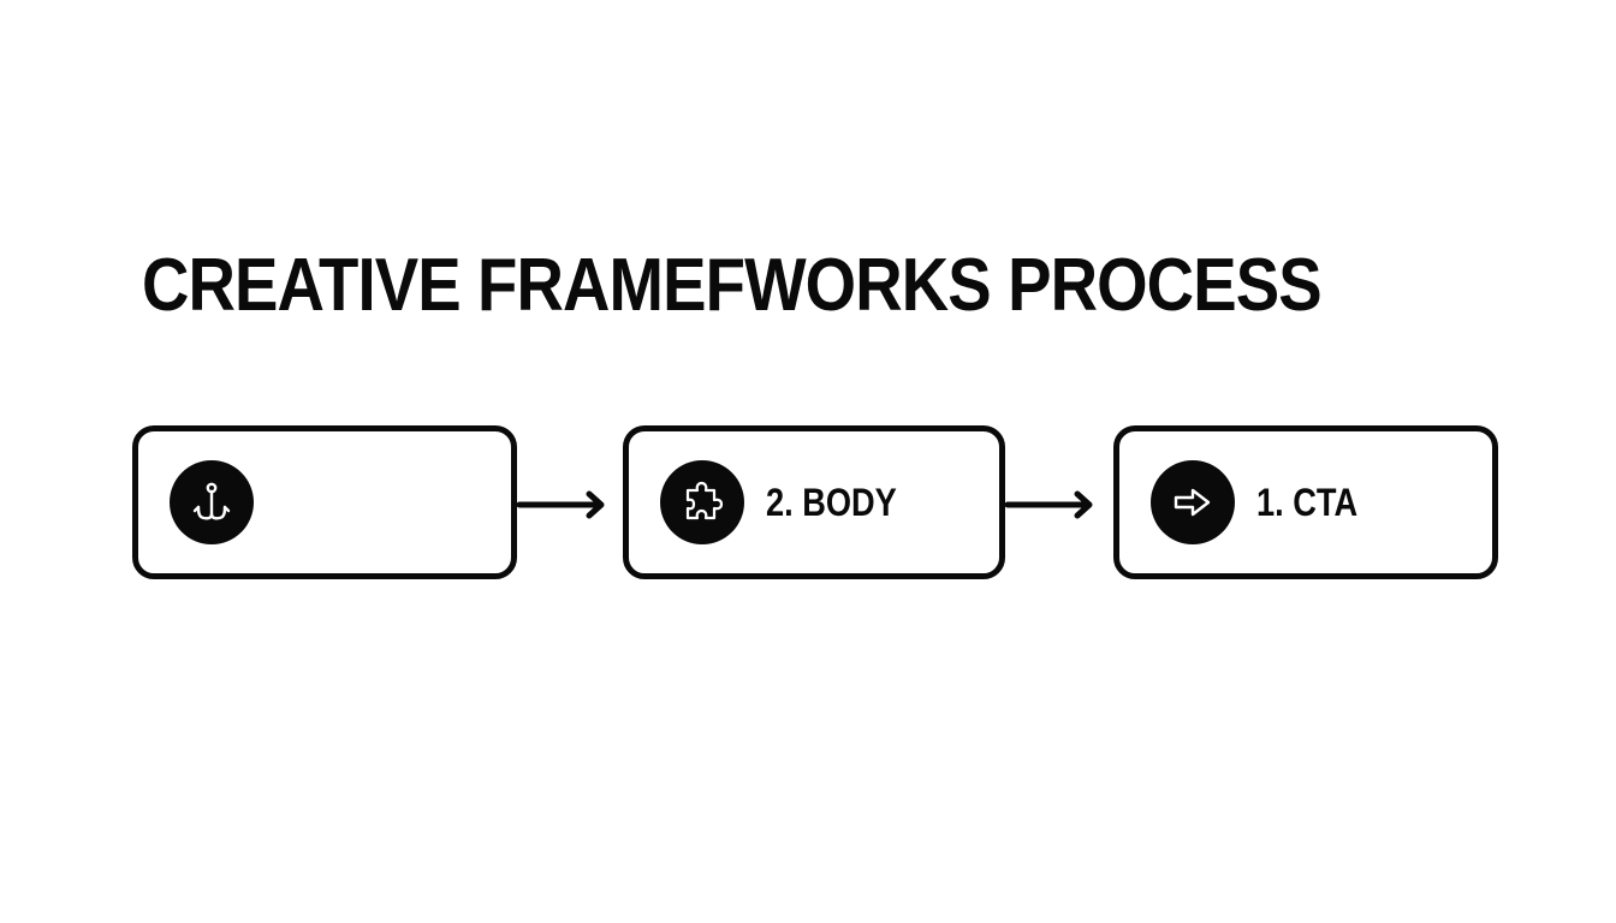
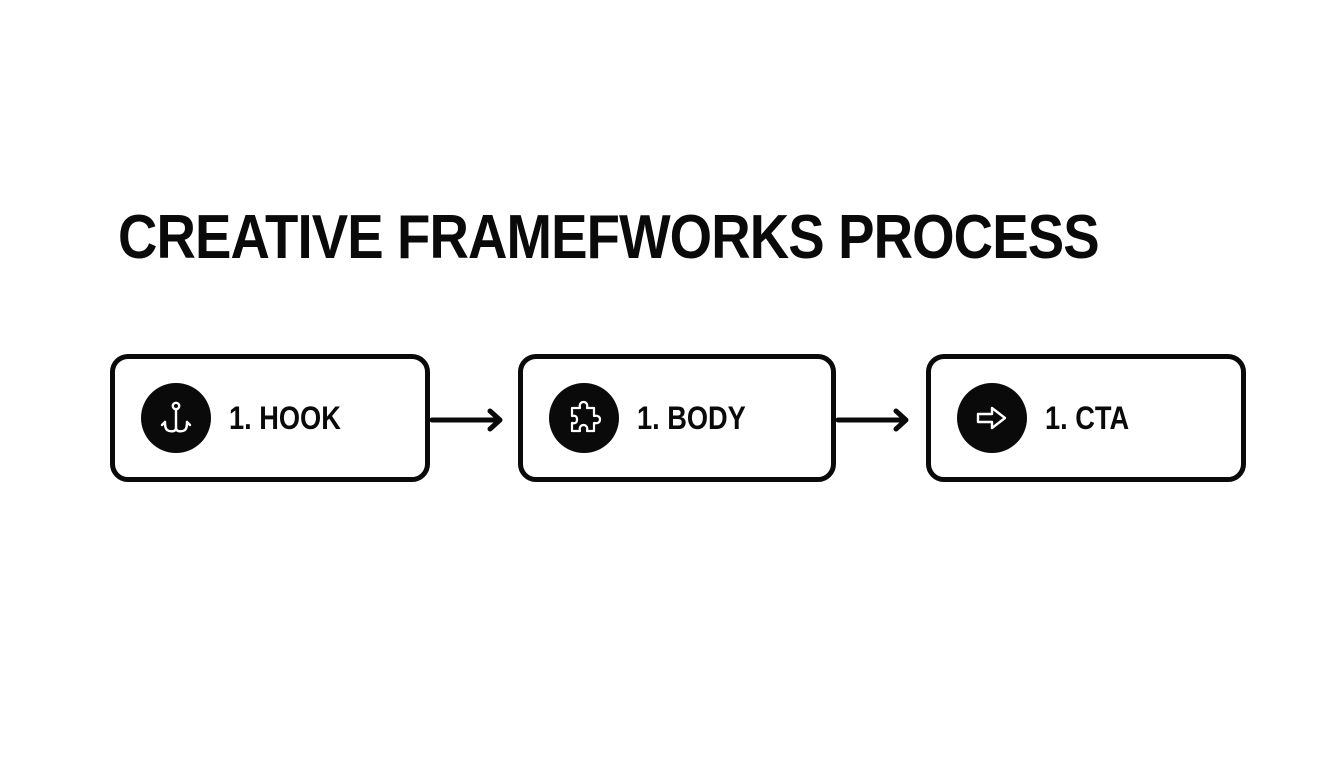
  CREATIVE FRAMEFWORKS PROCESS
+ 1. HOOK
- 2. BODY
+ 1. BODY
  1. CTA
